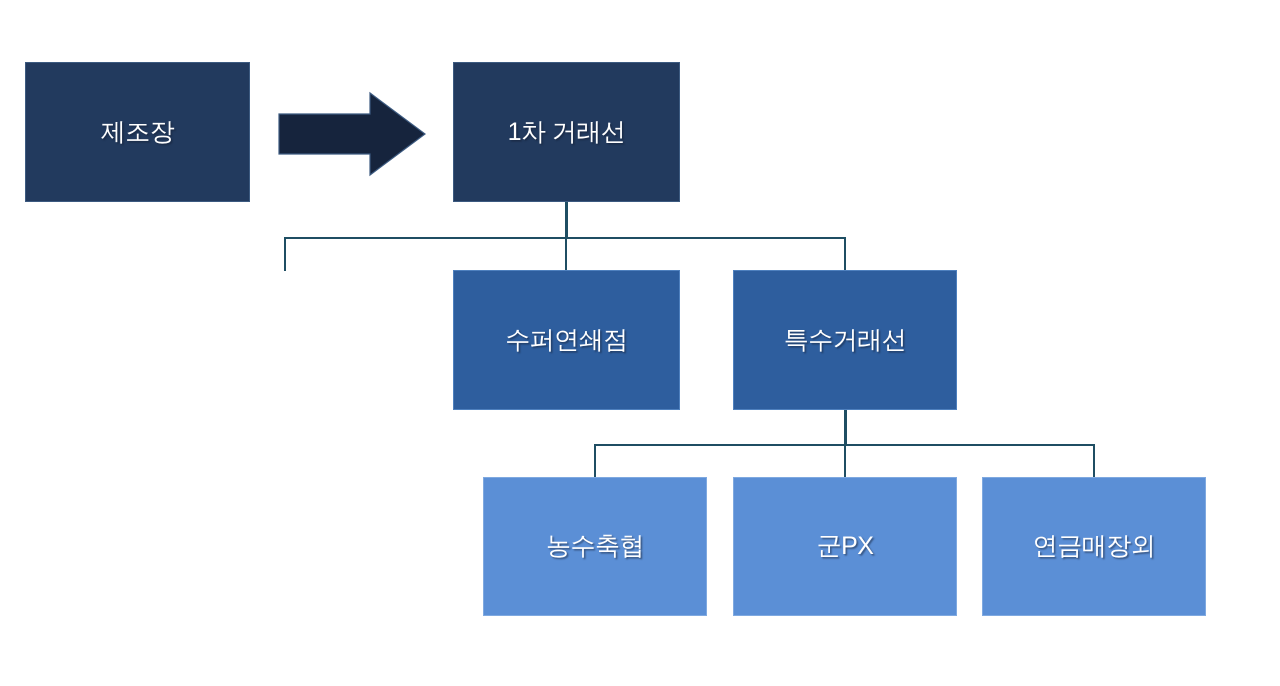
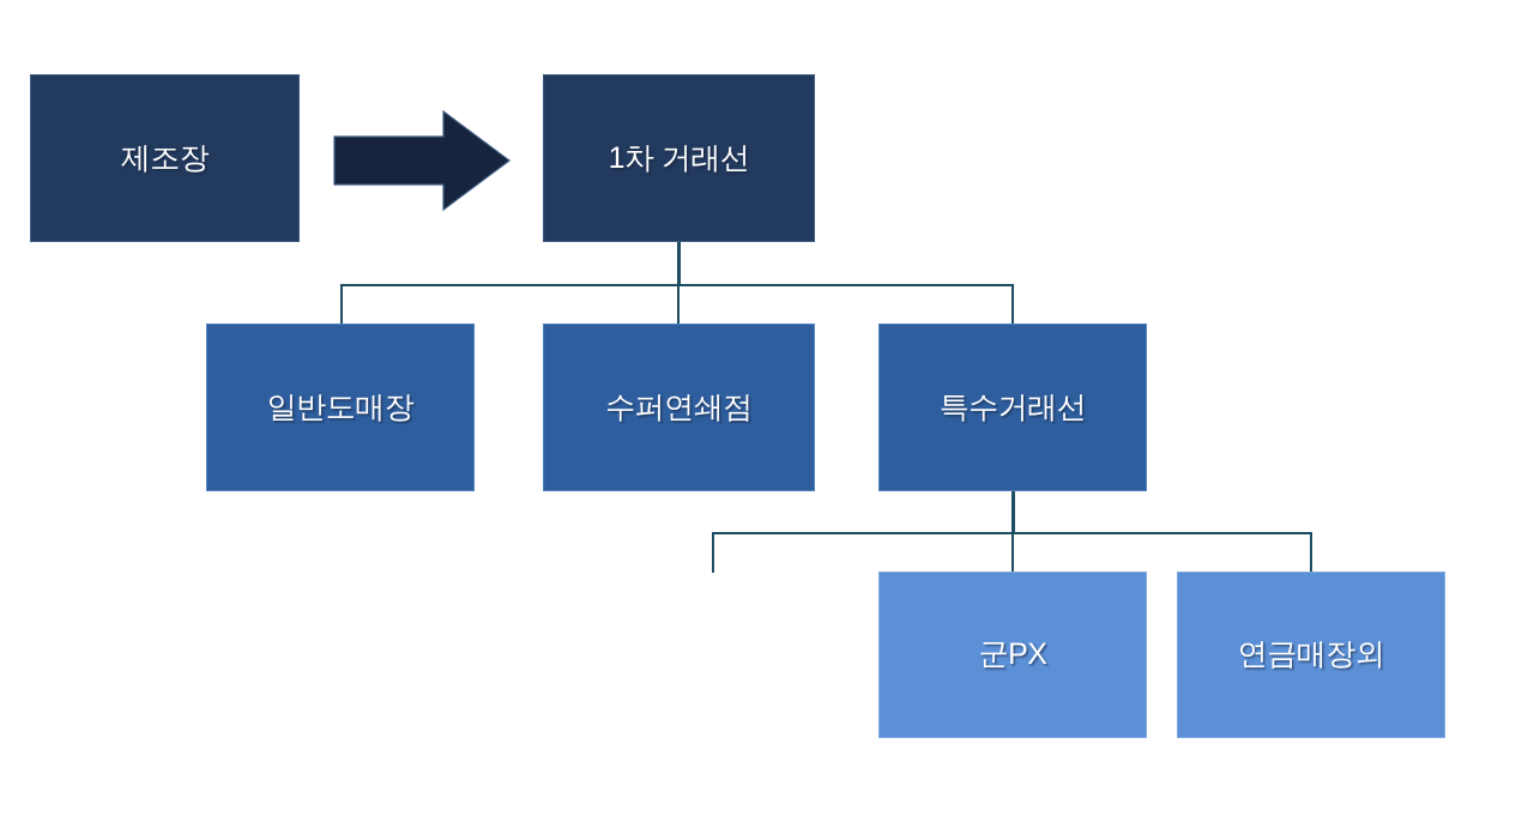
  제조장
  1차 거래선
+ 일반도매장
  수퍼연쇄점
  특수거래선
- 농수축협
  군PX
  연금매장외
